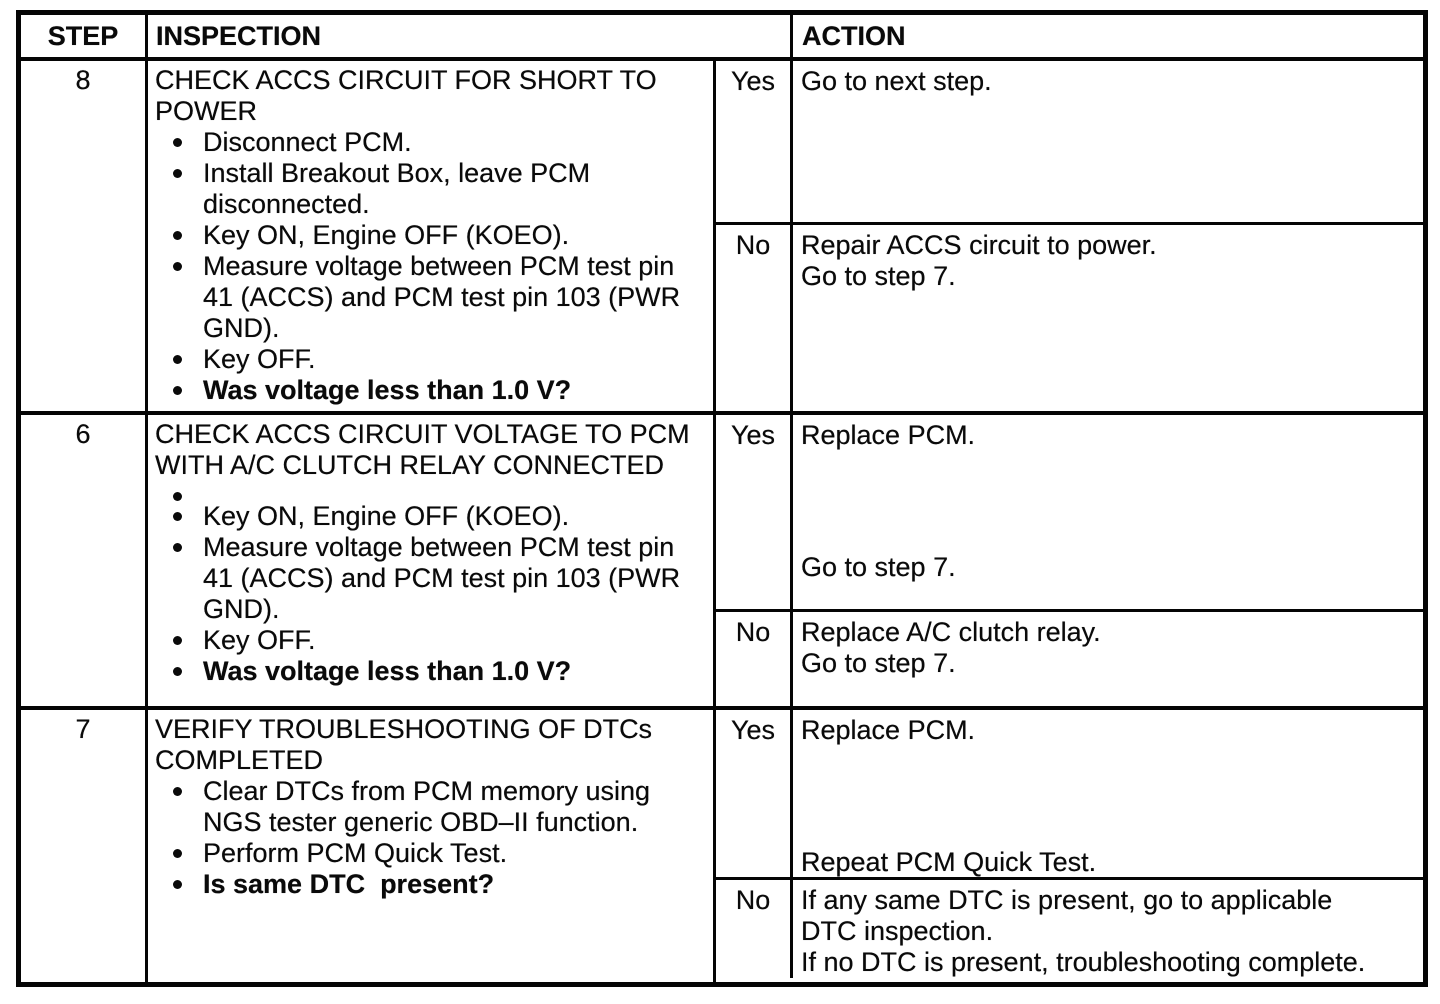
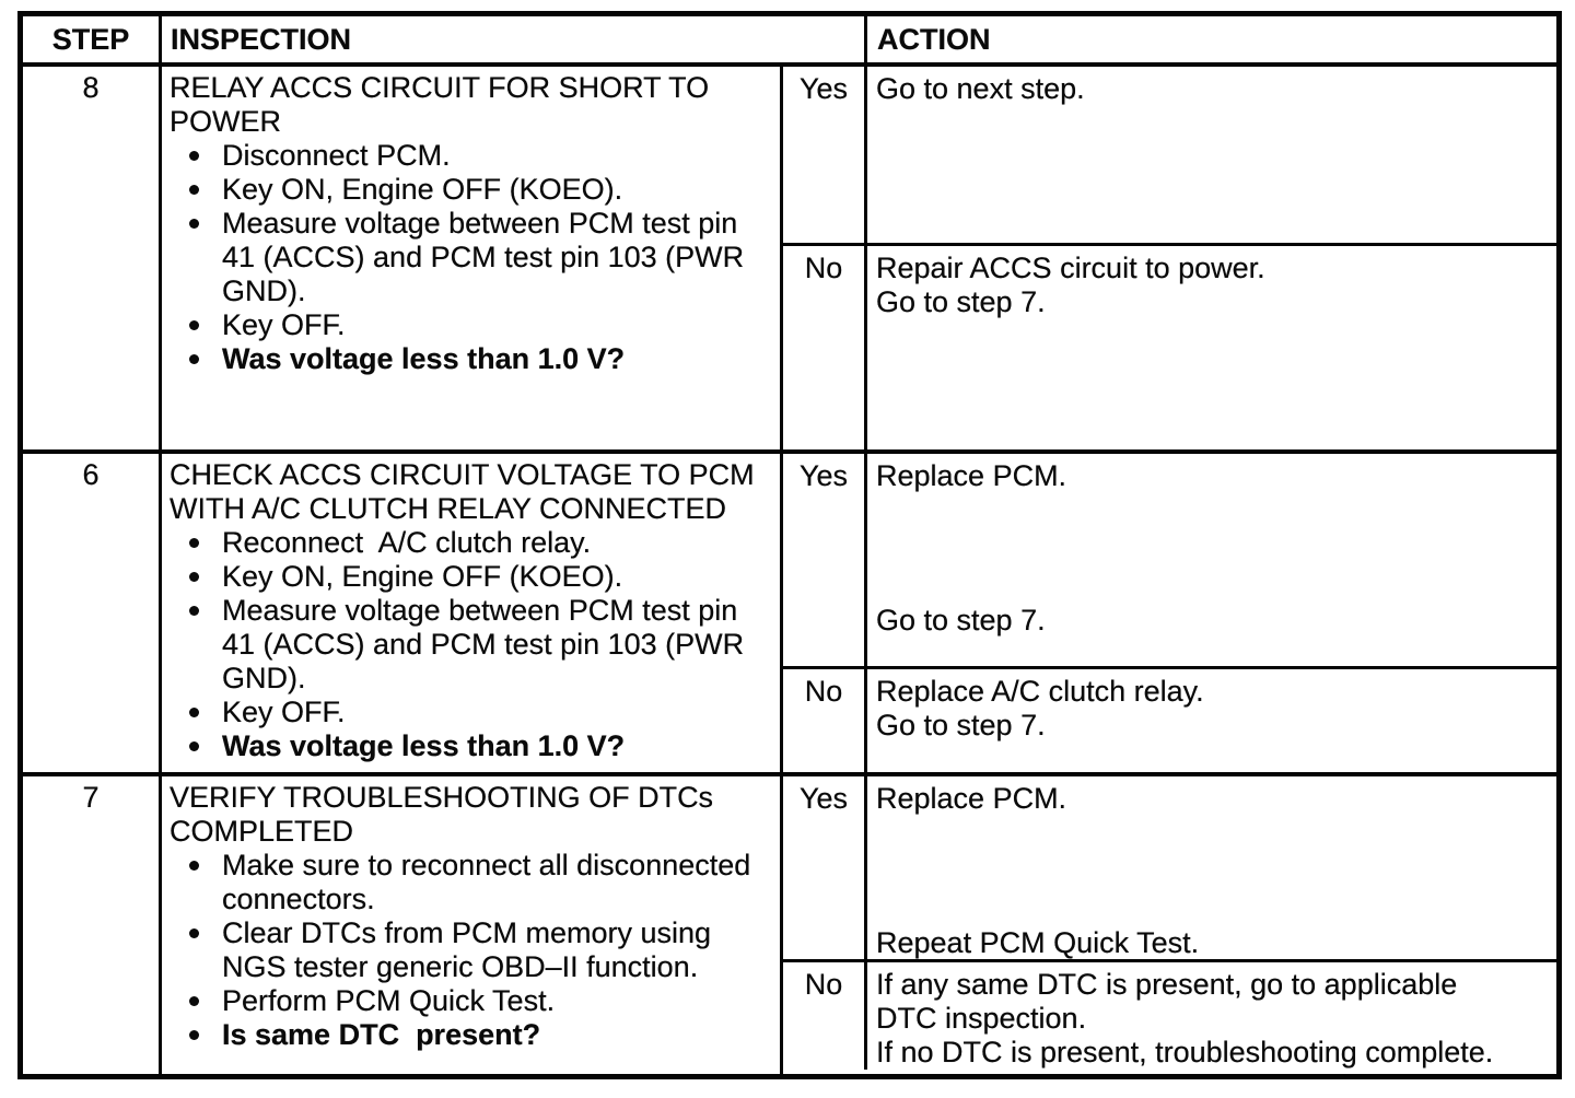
  STEP
  INSPECTION
  ACTION
  8
- CHECK ACCS CIRCUIT FOR SHORT TO POWER
+ RELAY ACCS CIRCUIT FOR SHORT TO POWER
  Disconnect PCM.
- Install Breakout Box, leave PCM disconnected.
  Key ON, Engine OFF (KOEO).
  Measure voltage between PCM test pin 41 (ACCS) and PCM test pin 103 (PWR GND).
  Key OFF.
  Was voltage less than 1.0 V?
  Yes
  Go to next step.
  No
  Repair ACCS circuit to power.
  Go to step 7.
  6
  CHECK ACCS CIRCUIT VOLTAGE TO PCM WITH A/C CLUTCH RELAY CONNECTED
+ Reconnect A/C clutch relay.
  Key ON, Engine OFF (KOEO).
  Measure voltage between PCM test pin 41 (ACCS) and PCM test pin 103 (PWR GND).
  Key OFF.
  Was voltage less than 1.0 V?
  Yes
  Replace PCM.
  Go to step 7.
  No
  Replace A/C clutch relay.
  Go to step 7.
  7
  VERIFY TROUBLESHOOTING OF DTCs COMPLETED
+ Make sure to reconnect all disconnected connectors.
  Clear DTCs from PCM memory using NGS tester generic OBD–II function.
  Perform PCM Quick Test.
  Is same DTC present?
  Yes
  Replace PCM.
  Repeat PCM Quick Test.
  No
  If any same DTC is present, go to applicable DTC inspection.
  If no DTC is present, troubleshooting complete.
